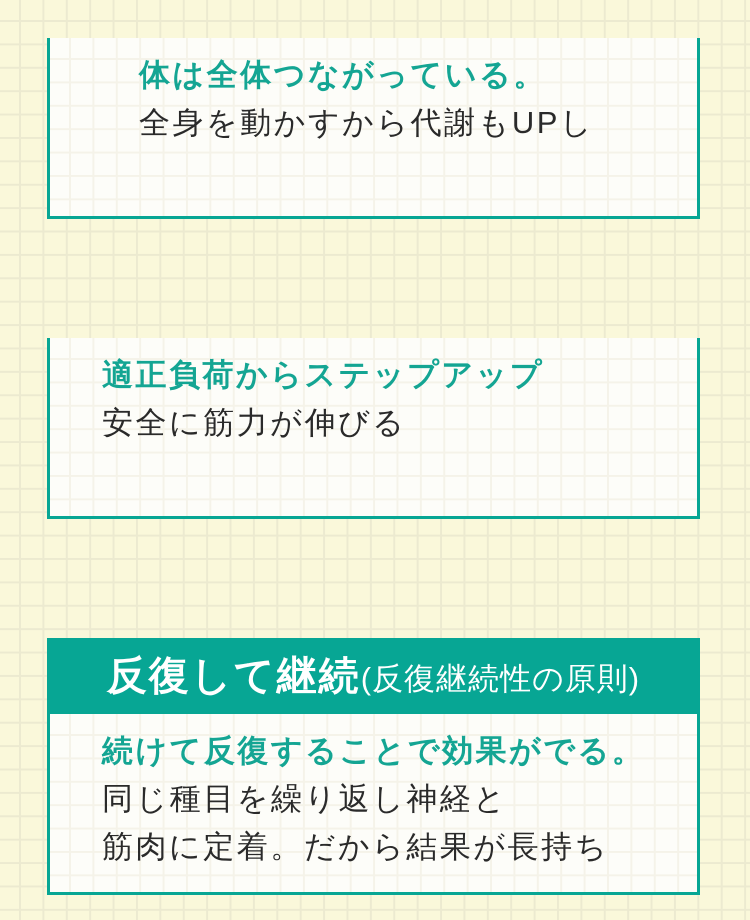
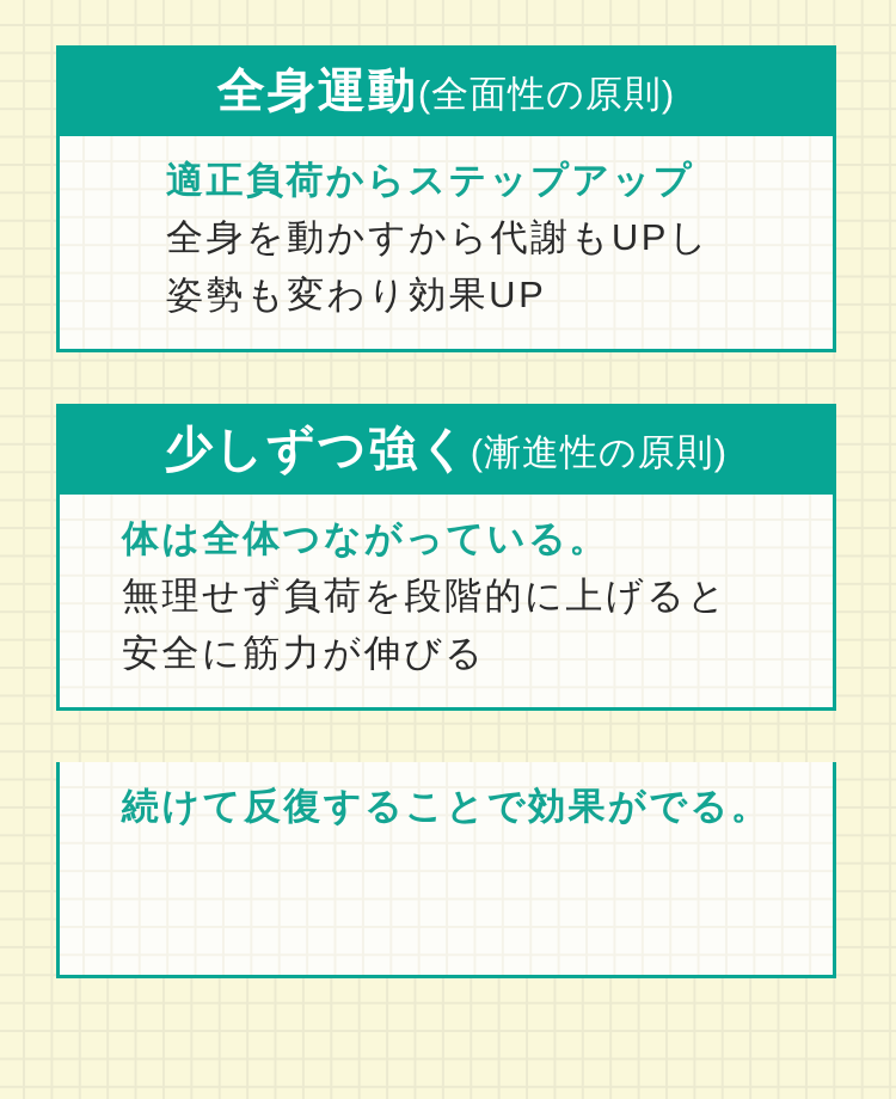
+ 全身運動(全面性の原則)
- 体は全体つながっている。
+ 適正負荷からステップアップ
  全身を動かすから代謝もUPし
+ 姿勢も変わり効果UP
+ 少しずつ強く(漸進性の原則)
- 適正負荷からステップアップ
+ 体は全体つながっている。
+ 無理せず負荷を段階的に上げると
  安全に筋力が伸びる
- 反復して継続(反復継続性の原則)
  続けて反復することで効果がでる。
- 同じ種目を繰り返し神経と
- 筋肉に定着。だから結果が長持ち
